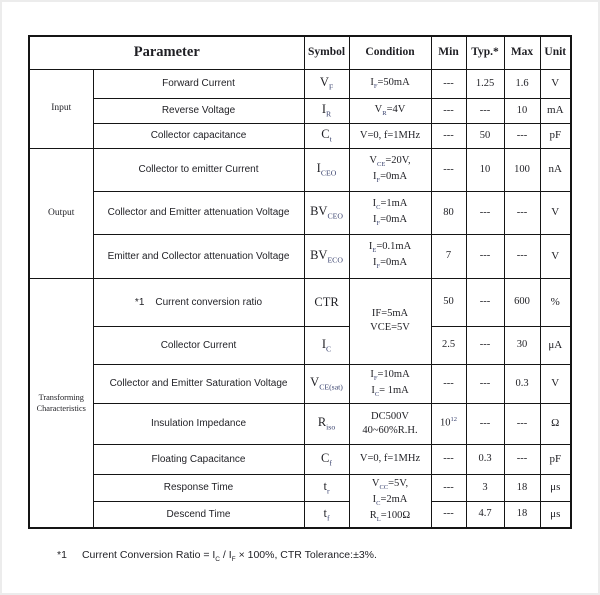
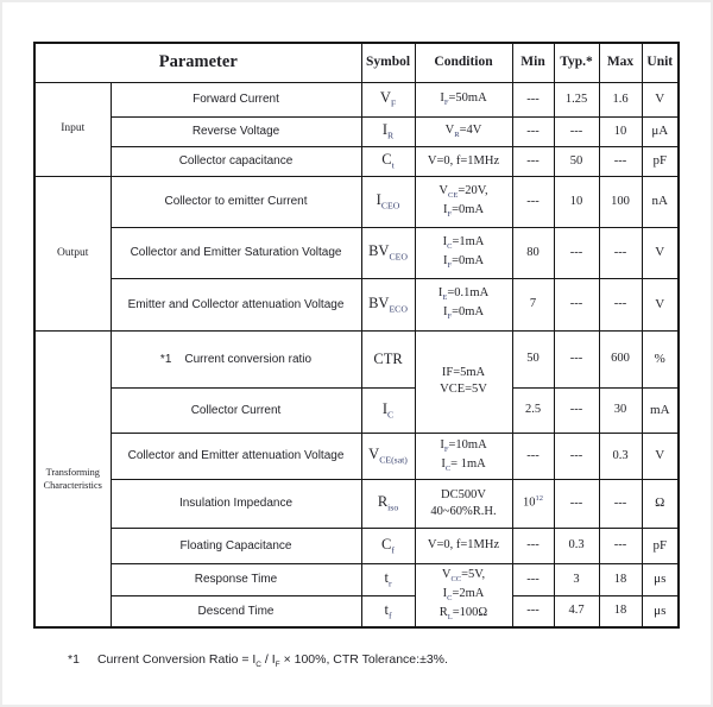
  Parameter	Symbol	Condition	Min	Typ.*	Max	Unit
  Input	Forward Current	VF	I =50mA	---	1.25	1.6	V
- Reverse Voltage	IR	V =4V	---	---	10	mA
+ Reverse Voltage	IR	V =4V	---	---	10	μA
  Collector capacitance	Ct	V=0, f=1MHz	---	50	---	pF
  Output	Collector to emitter Current	ICEO	V =20V,I =0mA	---	10	100	nA
- Collector and Emitter attenuation Voltage	BVCEO	I =1mAI =0mA	80	---	---	V
+ Collector and Emitter Saturation Voltage	BVCEO	I =1mAI =0mA	80	---	---	V
  Emitter and Collector attenuation Voltage	BVECO	I =0.1mAI =0mA	7	---	---	V
  TransformingCharacteristics	*1 Current conversion ratio	CTR	IF=5mAVCE=5V	50	---	600	%
- Collector Current	IC	2.5	---	30	μA
+ Collector Current	IC	2.5	---	30	mA
- Collector and Emitter Saturation Voltage	VCE(sat)	I =10mAI = 1mA	---	---	0.3	V
+ Collector and Emitter attenuation Voltage	VCE(sat)	I =10mAI = 1mA	---	---	0.3	V
  Insulation Impedance	Riso	DC500V40~60%R.H.	10	---	---	Ω
  Floating Capacitance	Cf	V=0, f=1MHz	---	0.3	---	pF
  Response Time	tr	V =5V,I =2mAR =100Ω	---	3	18	μs
  Descend Time	tf	---	4.7	18	μs
  *1 Current Conversion Ratio = I / I × 100%, CTR Tolerance:±3%.
